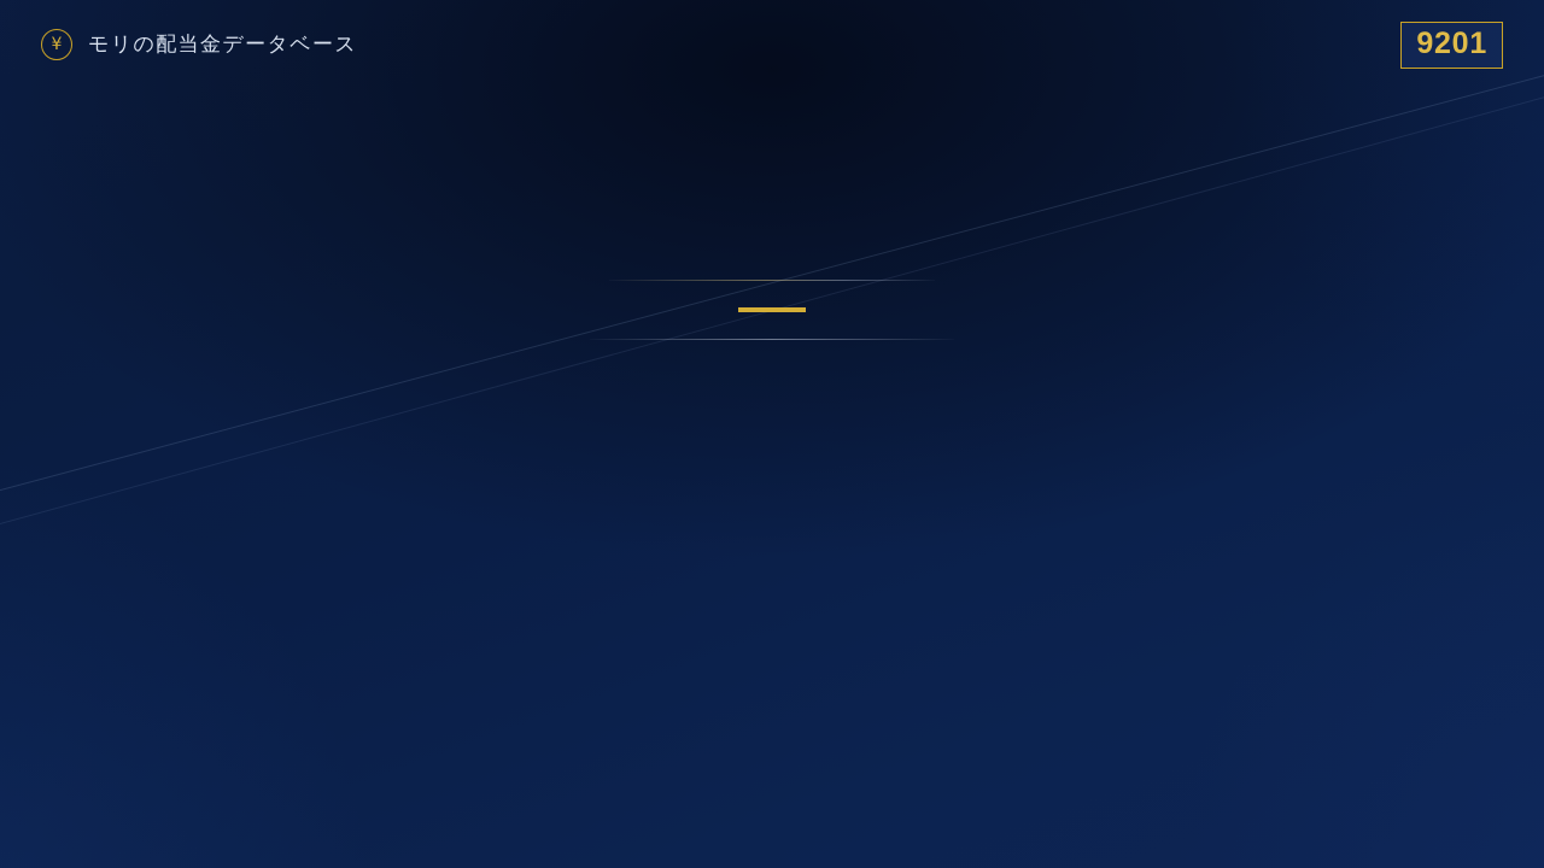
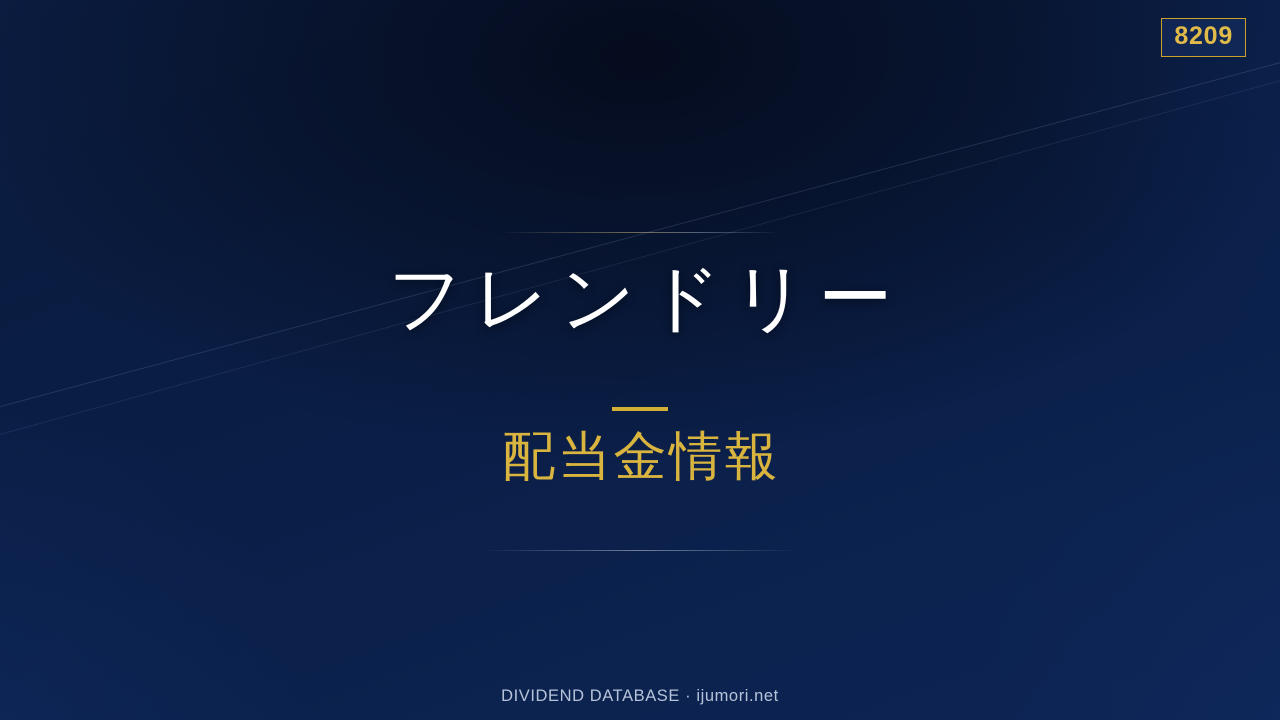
- ¥
- モリの配当金データベース
- 9201
+ 8209
+ フレンドリー
+ 配当金情報
+ DIVIDEND DATABASE · ijumori.net
